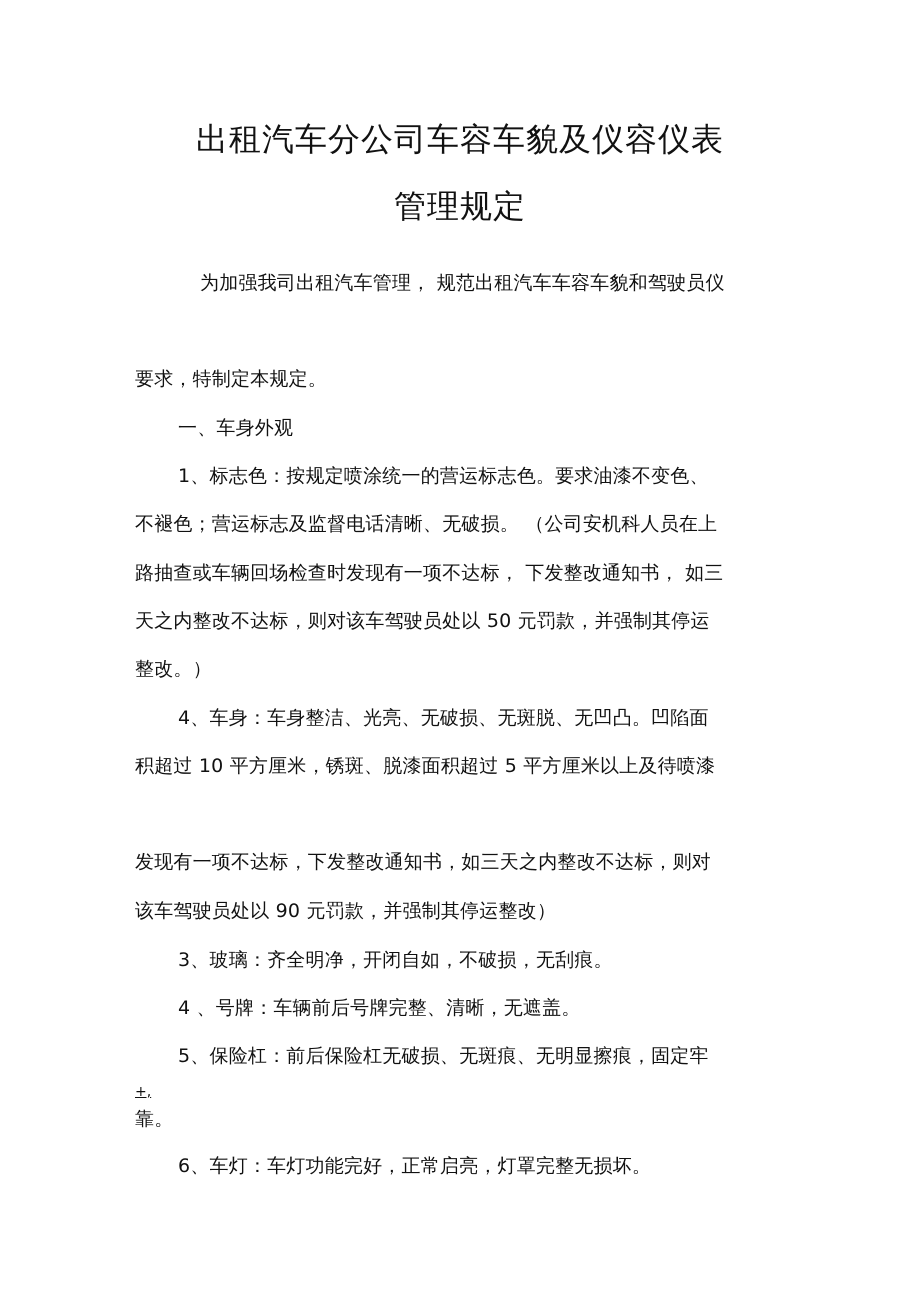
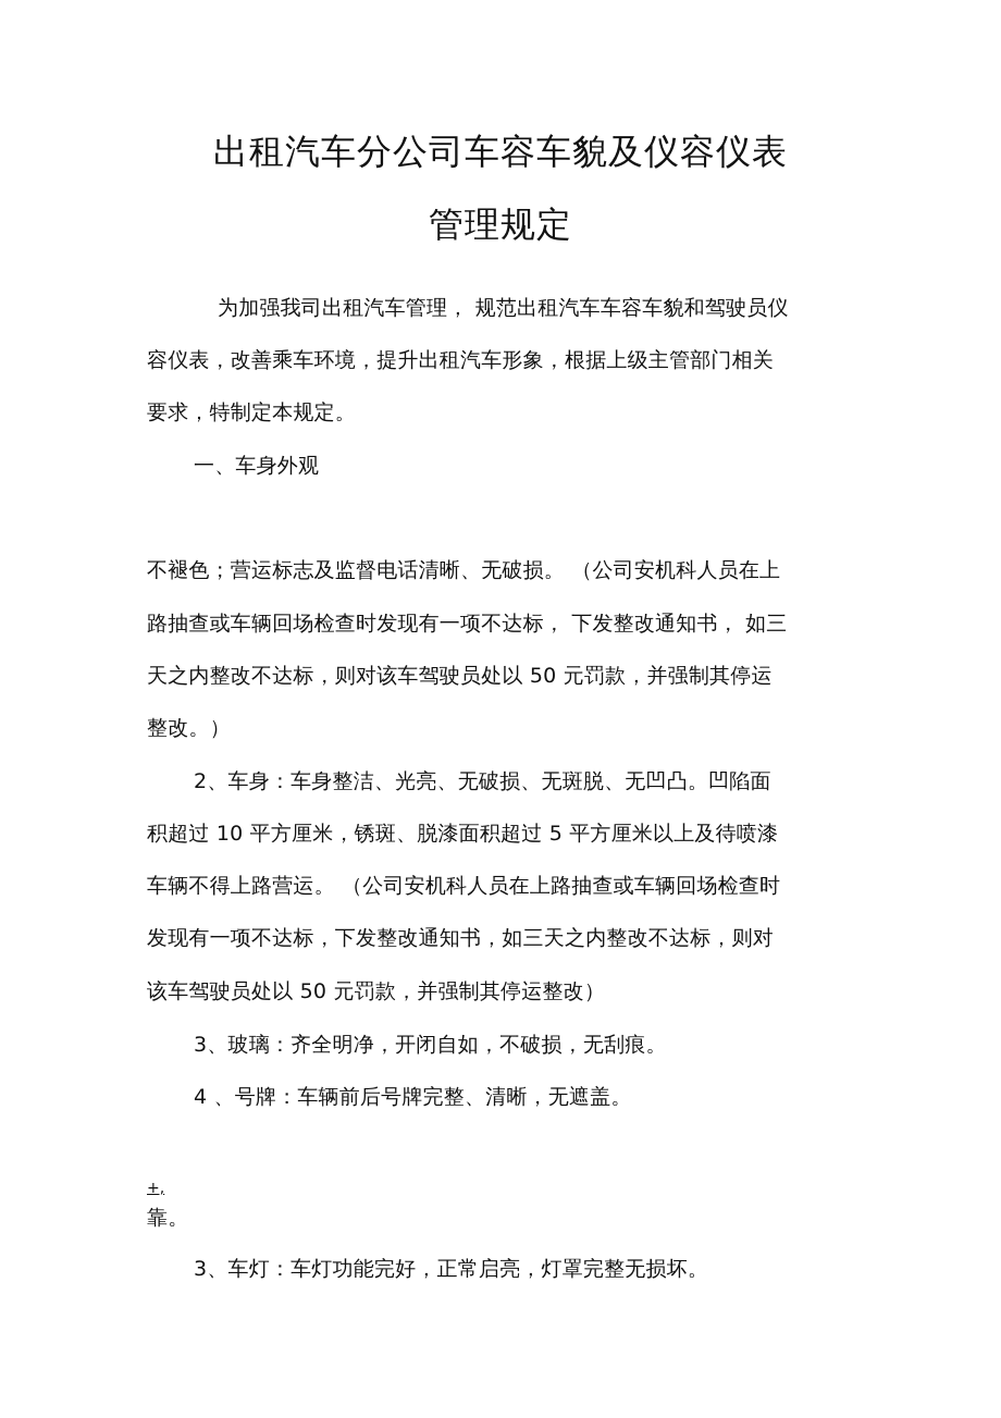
  出租汽车分公司车容车貌及仪容仪表
  管理规定
  为加强我司出租汽车管理， 规范出租汽车车容车貌和驾驶员仪
+ 容仪表，改善乘车环境，提升出租汽车形象，根据上级主管部门相关
  要求，特制定本规定。
  一、车身外观
- 1、标志色：按规定喷涂统一的营运标志色。要求油漆不变色、
  不褪色；营运标志及监督电话清晰、无破损。 （公司安机科人员在上
  路抽查或车辆回场检查时发现有一项不达标， 下发整改通知书， 如三
  天之内整改不达标，则对该车驾驶员处以 50 元罚款，并强制其停运
  整改。）
- 4、车身：车身整洁、光亮、无破损、无斑脱、无凹凸。凹陷面
+ 2、车身：车身整洁、光亮、无破损、无斑脱、无凹凸。凹陷面
  积超过 10 平方厘米，锈斑、脱漆面积超过 5 平方厘米以上及待喷漆
+ 车辆不得上路营运。 （公司安机科人员在上路抽查或车辆回场检查时
  发现有一项不达标，下发整改通知书，如三天之内整改不达标，则对
- 该车驾驶员处以 90 元罚款，并强制其停运整改）
+ 该车驾驶员处以 50 元罚款，并强制其停运整改）
  3、玻璃：齐全明净，开闭自如，不破损，无刮痕。
  4 、号牌：车辆前后号牌完整、清晰，无遮盖。
- 5、保险杠：前后保险杠无破损、无斑痕、无明显擦痕，固定牢
  +,
  靠。
- 6、车灯：车灯功能完好，正常启亮，灯罩完整无损坏。
+ 3、车灯：车灯功能完好，正常启亮，灯罩完整无损坏。
